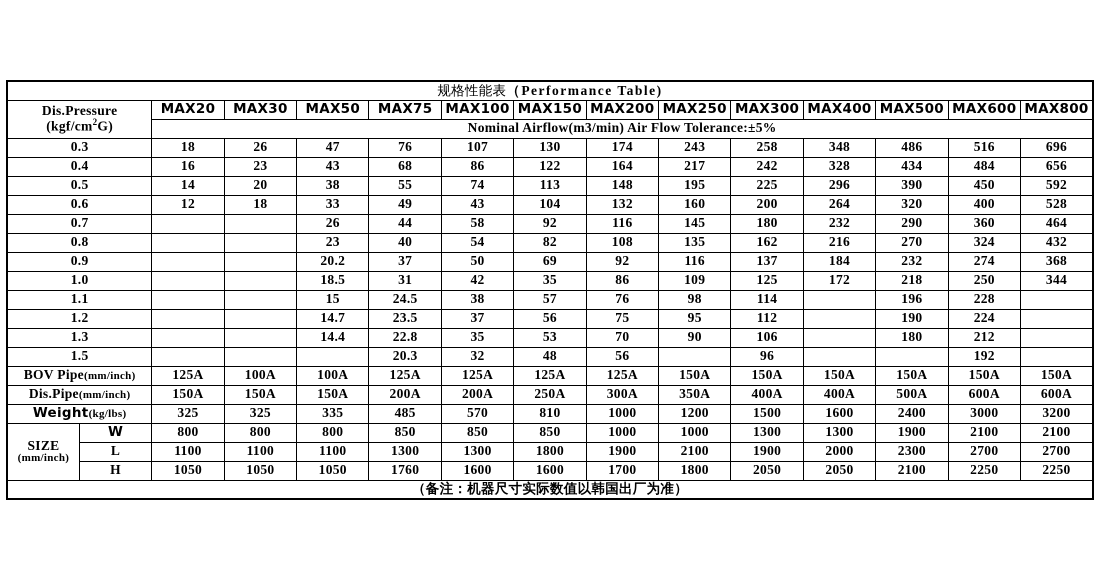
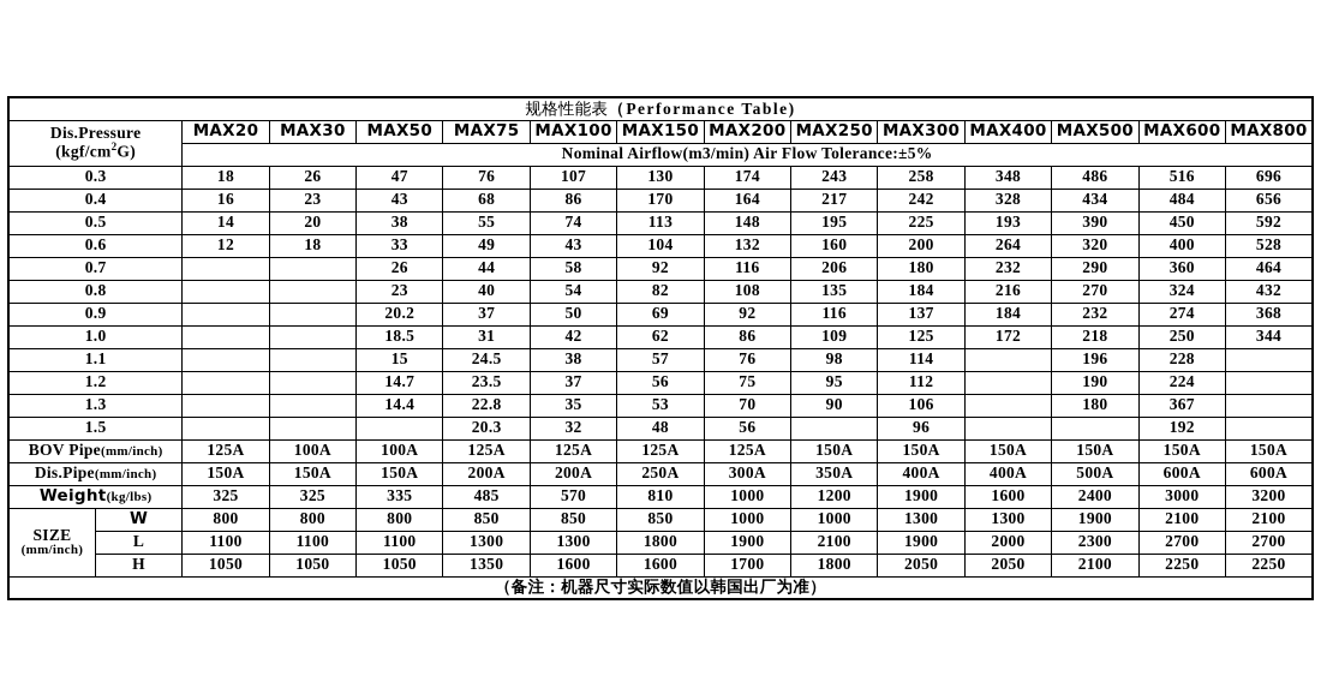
  规格性能表（Performance Table)
  Dis.Pressure (kgf/cm2G)	MAX20	MAX30	MAX50	MAX75	MAX100	MAX150	MAX200	MAX250	MAX300	MAX400	MAX500	MAX600	MAX800
  Nominal Airflow(m3/min) Air Flow Tolerance:±5%
  0.3	18	26	47	76	107	130	174	243	258	348	486	516	696
- 0.4	16	23	43	68	86	122	164	217	242	328	434	484	656
+ 0.4	16	23	43	68	86	170	164	217	242	328	434	484	656
- 0.5	14	20	38	55	74	113	148	195	225	296	390	450	592
+ 0.5	14	20	38	55	74	113	148	195	225	193	390	450	592
  0.6	12	18	33	49	43	104	132	160	200	264	320	400	528
- 0.7			26	44	58	92	116	145	180	232	290	360	464
+ 0.7			26	44	58	92	116	206	180	232	290	360	464
- 0.8			23	40	54	82	108	135	162	216	270	324	432
+ 0.8			23	40	54	82	108	135	184	216	270	324	432
  0.9			20.2	37	50	69	92	116	137	184	232	274	368
- 1.0			18.5	31	42	35	86	109	125	172	218	250	344
+ 1.0			18.5	31	42	62	86	109	125	172	218	250	344
  1.1			15	24.5	38	57	76	98	114		196	228
  1.2			14.7	23.5	37	56	75	95	112		190	224
- 1.3			14.4	22.8	35	53	70	90	106		180	212
+ 1.3			14.4	22.8	35	53	70	90	106		180	367
  1.5				20.3	32	48	56		96			192
  BOV Pipe(mm/inch)	125A	100A	100A	125A	125A	125A	125A	150A	150A	150A	150A	150A	150A
  Dis.Pipe(mm/inch)	150A	150A	150A	200A	200A	250A	300A	350A	400A	400A	500A	600A	600A
- Weight(kg/lbs)	325	325	335	485	570	810	1000	1200	1500	1600	2400	3000	3200
+ Weight(kg/lbs)	325	325	335	485	570	810	1000	1200	1900	1600	2400	3000	3200
  SIZE(mm/inch)	W	800	800	800	850	850	850	1000	1000	1300	1300	1900	2100	2100
  L	1100	1100	1100	1300	1300	1800	1900	2100	1900	2000	2300	2700	2700
- H	1050	1050	1050	1760	1600	1600	1700	1800	2050	2050	2100	2250	2250
+ H	1050	1050	1050	1350	1600	1600	1700	1800	2050	2050	2100	2250	2250
  （备注：机器尺寸实际数值以韩国出厂为准）
